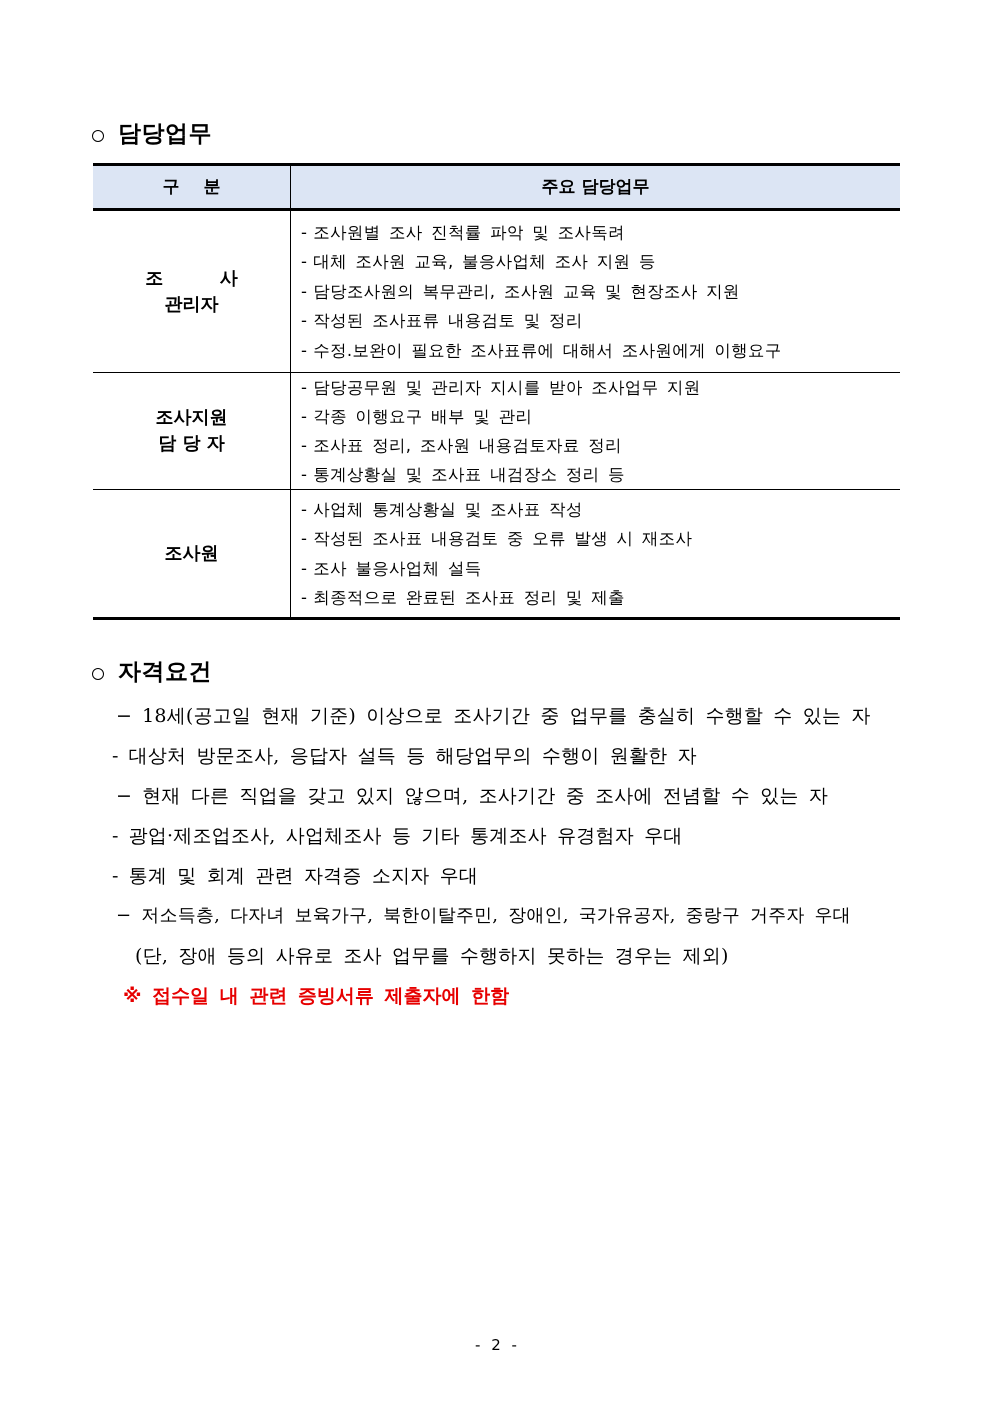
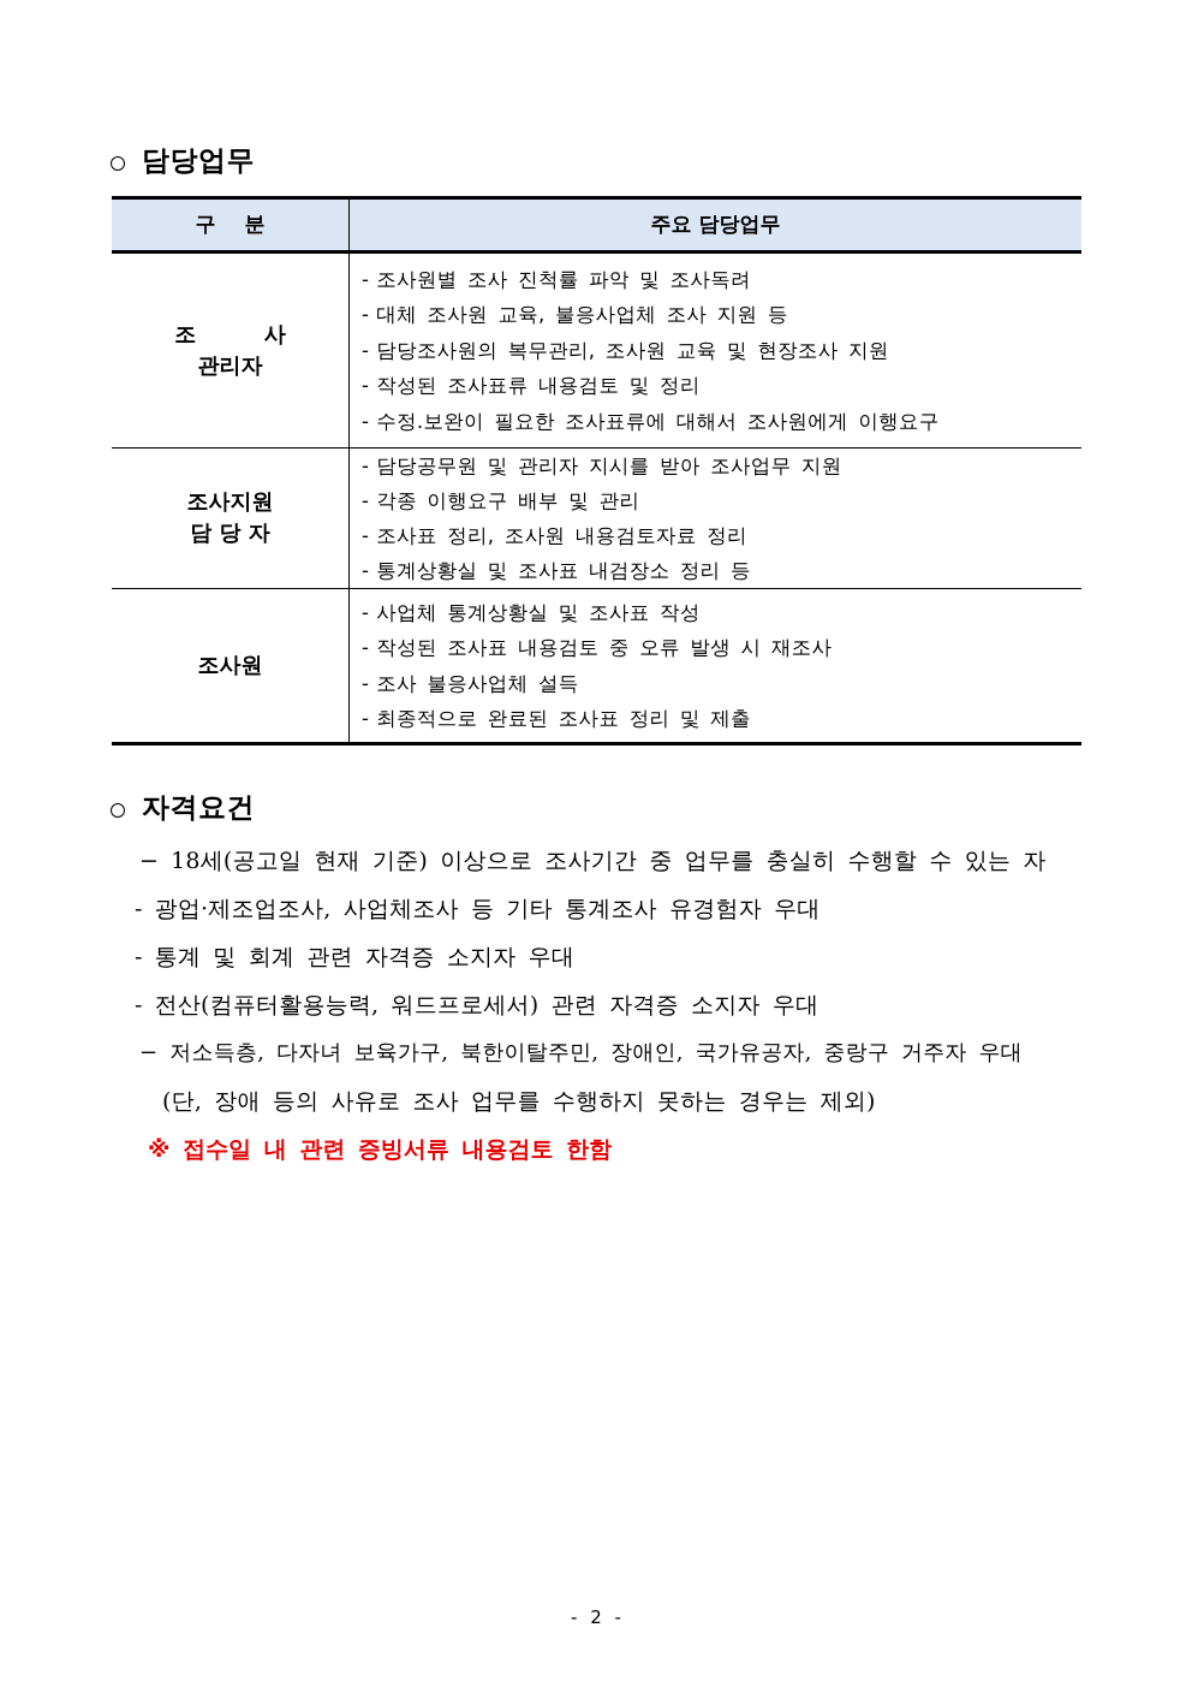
  담당업무
  구 분	주요 담당업무
  조 사 관리자	- 조사원별 조사 진척률 파악 및 조사독려 - 대체 조사원 교육, 불응사업체 조사 지원 등 - 담당조사원의 복무관리, 조사원 교육 및 현장조사 지원 - 작성된 조사표류 내용검토 및 정리 - 수정.보완이 필요한 조사표류에 대해서 조사원에게 이행요구
  조사지원 담 당 자	- 담당공무원 및 관리자 지시를 받아 조사업무 지원 - 각종 이행요구 배부 및 관리 - 조사표 정리, 조사원 내용검토자료 정리 - 통계상황실 및 조사표 내검장소 정리 등
  조사원	- 사업체 통계상황실 및 조사표 작성 - 작성된 조사표 내용검토 중 오류 발생 시 재조사 - 조사 불응사업체 설득 - 최종적으로 완료된 조사표 정리 및 제출
  자격요건
  − 18세(공고일 현재 기준) 이상으로 조사기간 중 업무를 충실히 수행할 수 있는 자
- - 대상처 방문조사, 응답자 설득 등 해당업무의 수행이 원활한 자
- − 현재 다른 직업을 갖고 있지 않으며, 조사기간 중 조사에 전념할 수 있는 자
  - 광업·제조업조사, 사업체조사 등 기타 통계조사 유경험자 우대
  - 통계 및 회계 관련 자격증 소지자 우대
+ - 전산(컴퓨터활용능력, 워드프로세서) 관련 자격증 소지자 우대
  − 저소득층, 다자녀 보육가구, 북한이탈주민, 장애인, 국가유공자, 중랑구 거주자 우대
  (단, 장애 등의 사유로 조사 업무를 수행하지 못하는 경우는 제외)
- ※ 접수일 내 관련 증빙서류 제출자에 한함
+ ※ 접수일 내 관련 증빙서류 내용검토 한함
  - 2 -
